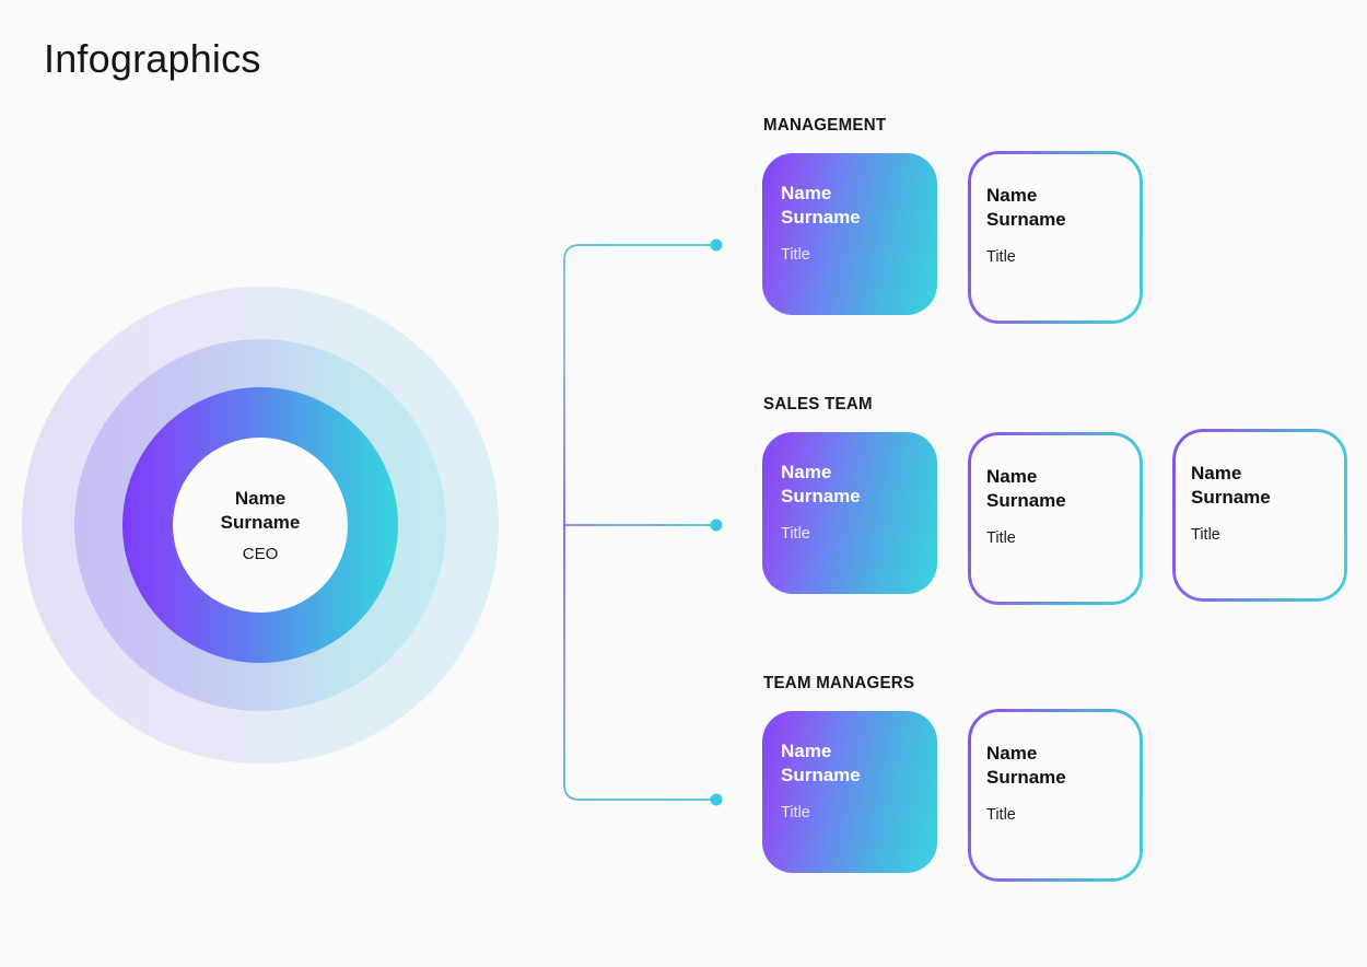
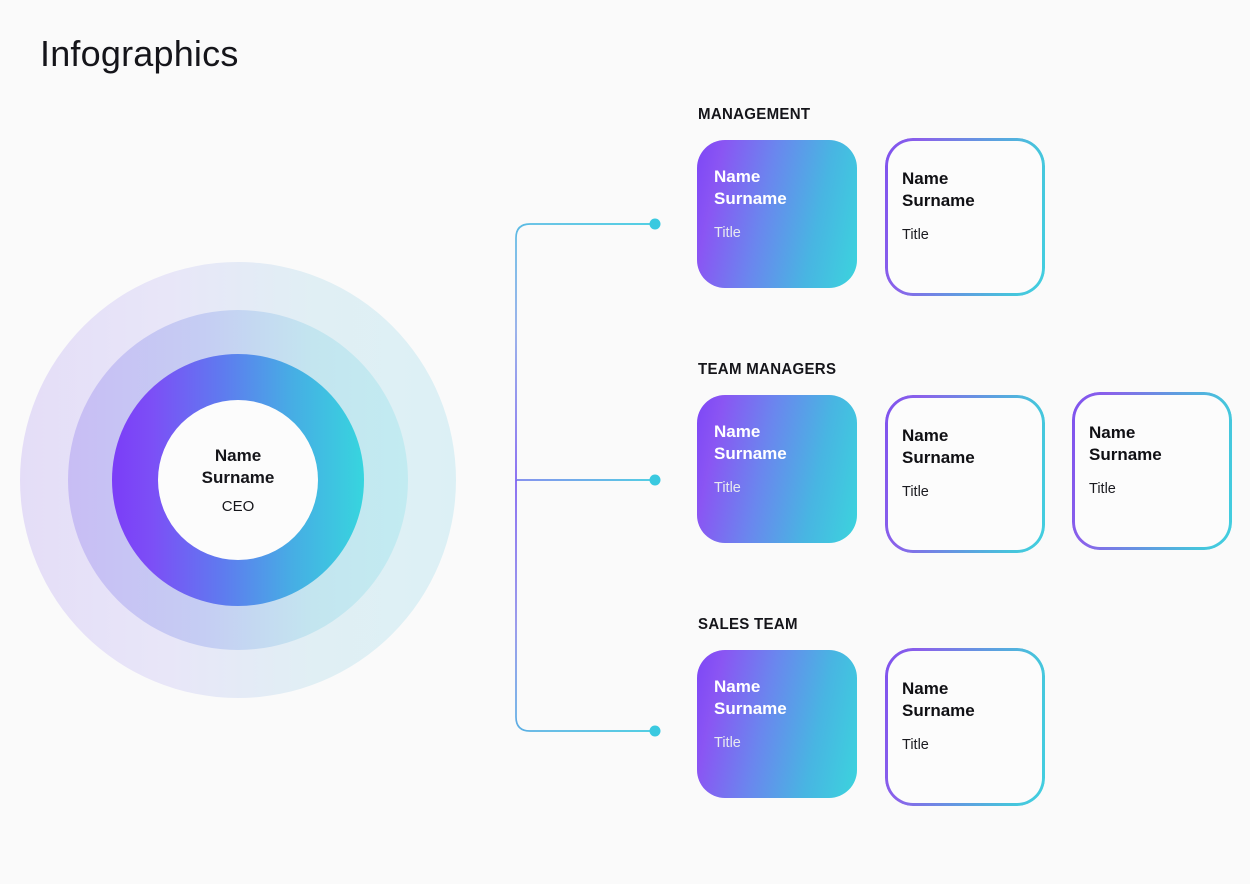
  Infographics
  Name
  Surname
  CEO
  MANAGEMENT
  Name
  Surname
  Title
  Name
  Surname
  Title
- SALES TEAM
+ TEAM MANAGERS
  Name
  Surname
  Title
  Name
  Surname
  Title
  Name
  Surname
  Title
- TEAM MANAGERS
+ SALES TEAM
  Name
  Surname
  Title
  Name
  Surname
  Title
